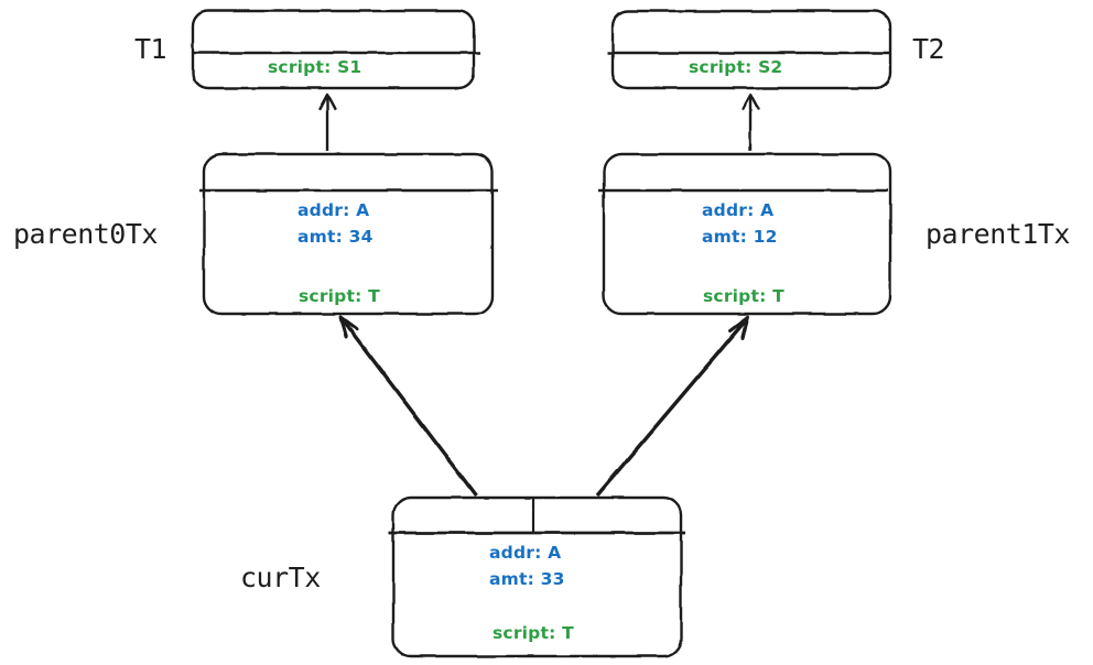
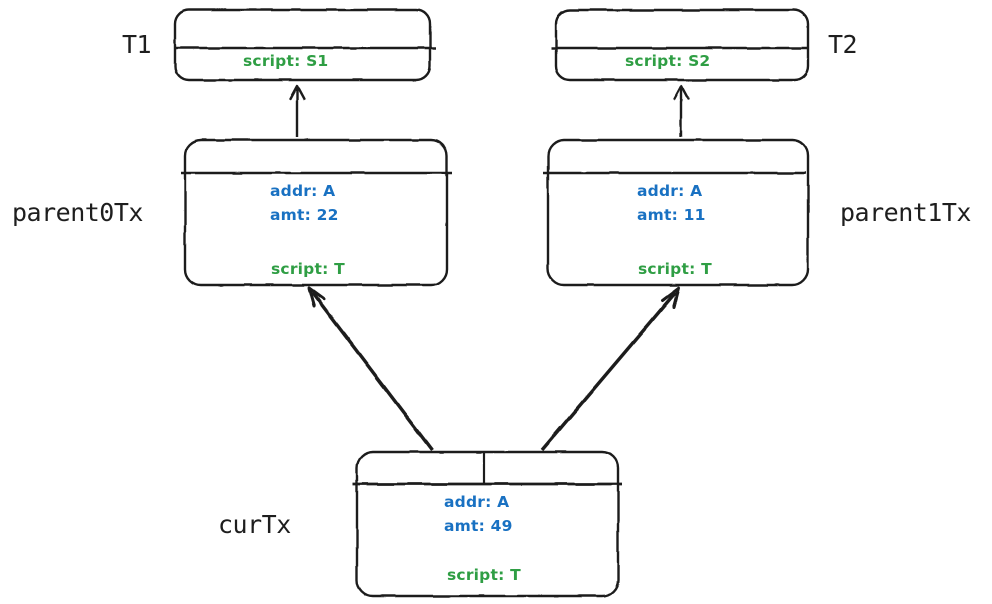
  T1
  T2
  parent0Tx
  parent1Tx
  curTx
  script: S1
  script: S2
  addr: A
- amt: 34
+ amt: 22
  script: T
  addr: A
- amt: 12
+ amt: 11
  script: T
  addr: A
- amt: 33
+ amt: 49
  script: T
